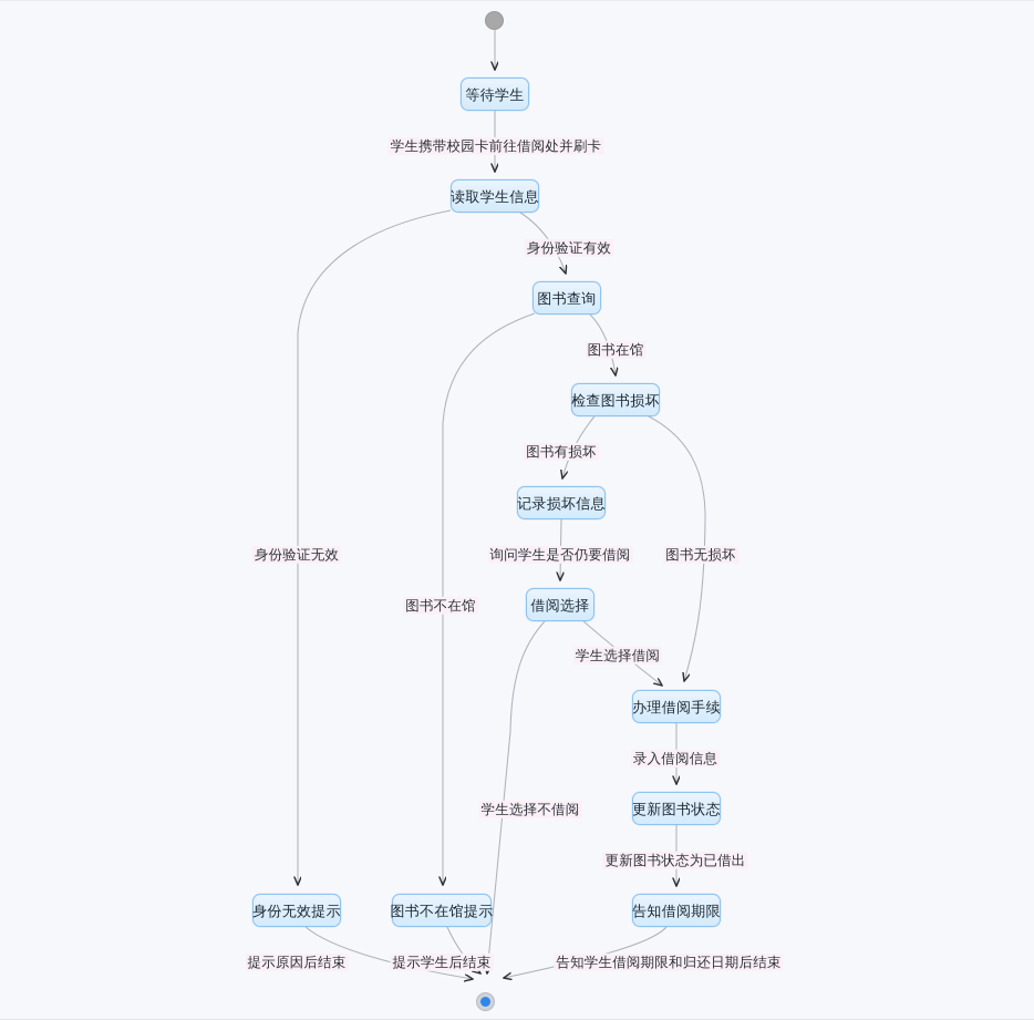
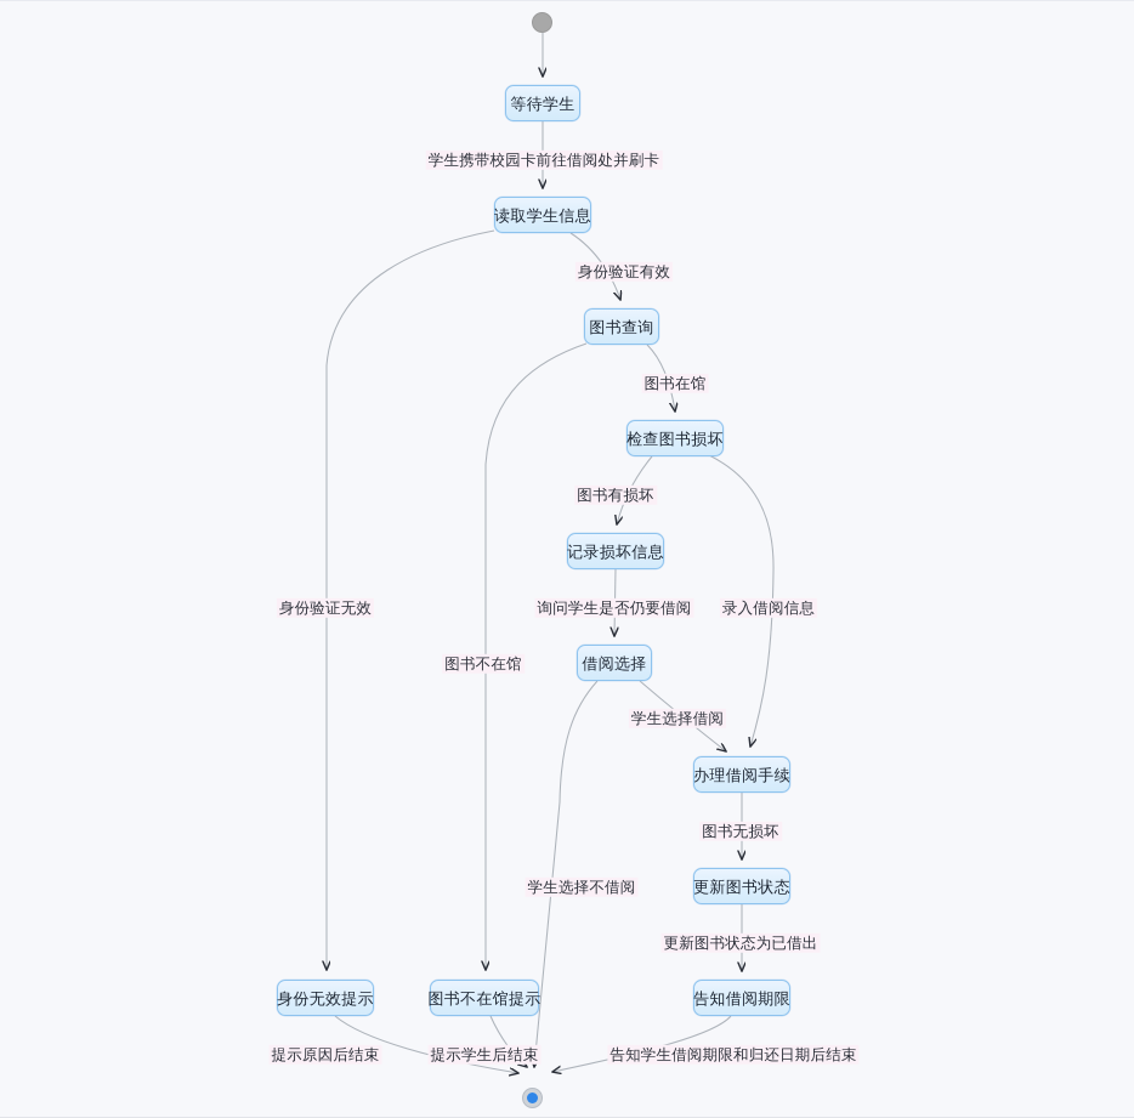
  等待学生
  读取学生信息
  图书查询
  检查图书损坏
  记录损坏信息
  借阅选择
  办理借阅手续
  更新图书状态
  告知借阅期限
  身份无效提示
  图书不在馆提示
  学生携带校园卡前往借阅处并刷卡
  身份验证有效
  身份验证无效
  图书在馆
  图书不在馆
  图书有损坏
- 图书无损坏
+ 录入借阅信息
  询问学生是否仍要借阅
  学生选择借阅
  学生选择不借阅
- 录入借阅信息
+ 图书无损坏
  更新图书状态为已借出
  提示原因后结束
  提示学生后结束
  告知学生借阅期限和归还日期后结束
